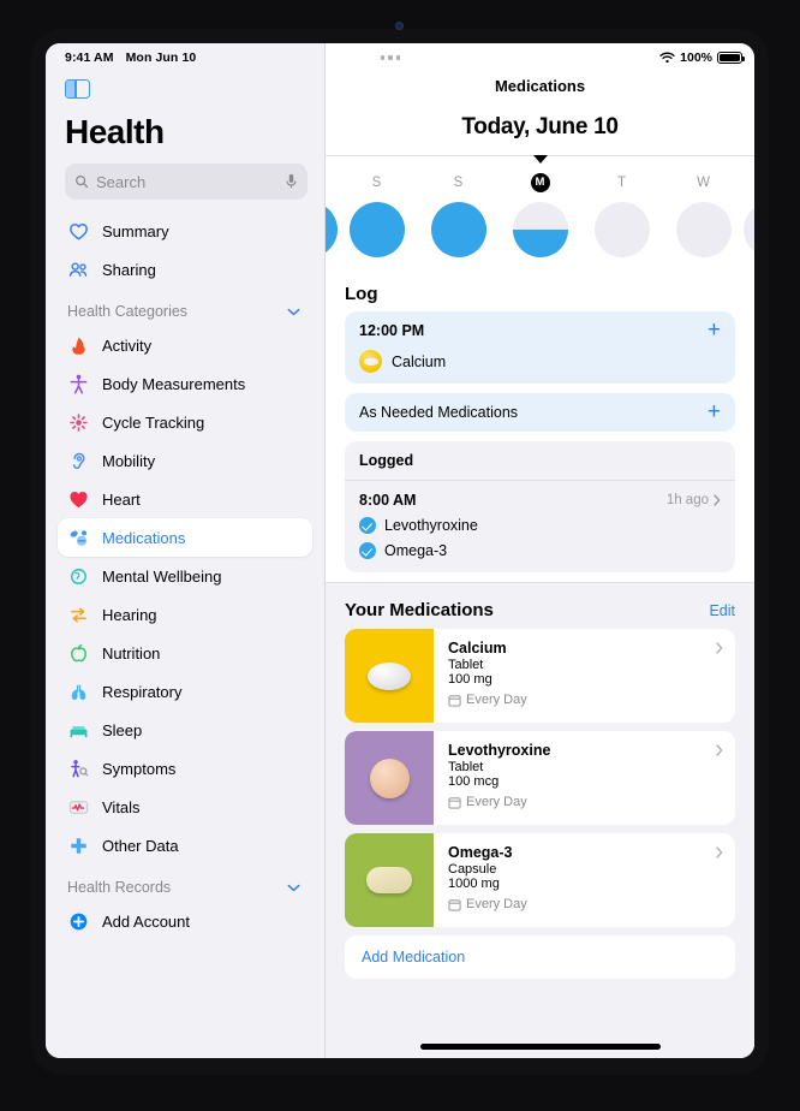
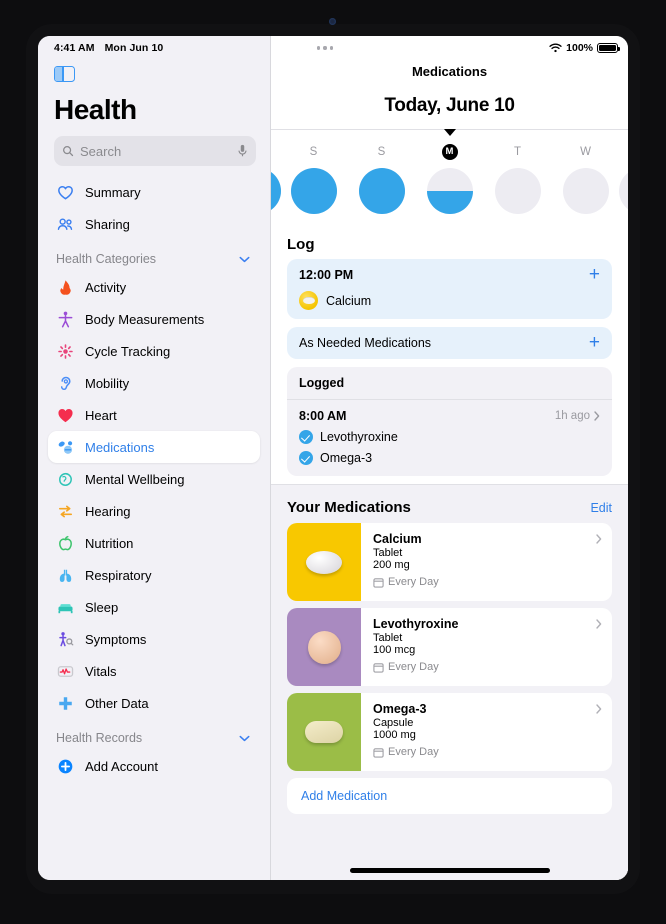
- 9:41 AM
+ 4:41 AM
  Mon Jun 10
  Health
  Search
  Summary
  Sharing
  Health Categories
  Activity
  Body Measurements
  Cycle Tracking
  Mobility
  Heart
  Medications
  Mental Wellbeing
  Hearing
  Nutrition
  Respiratory
  Sleep
  Symptoms
  Vitals
  Other Data
  Health Records
  Add Account
  100%
  Medications
  Today, June 10
  S
  S
  M
  T
  W
  Log
  12:00 PM
  +
  Calcium
  As Needed Medications
  +
  Logged
  8:00 AM
  1h ago
  Levothyroxine
  Omega-3
  Your Medications
  Edit
  Calcium
  Tablet
- 100 mg
+ 200 mg
  Every Day
  Levothyroxine
  Tablet
  100 mcg
  Every Day
  Omega-3
  Capsule
  1000 mg
  Every Day
  Add Medication
